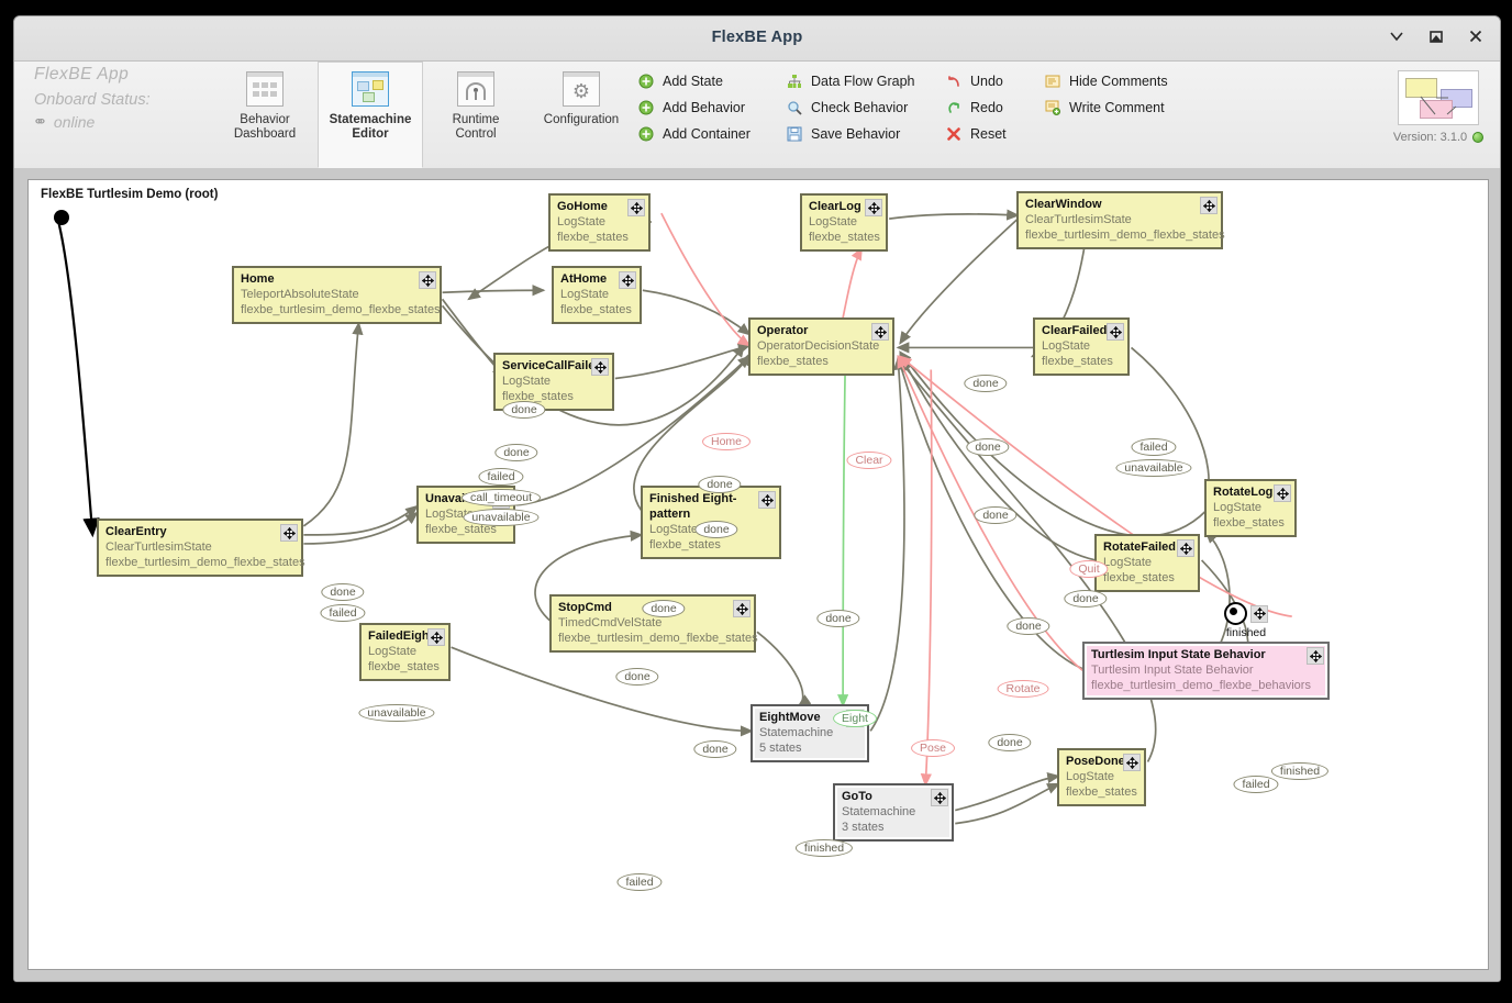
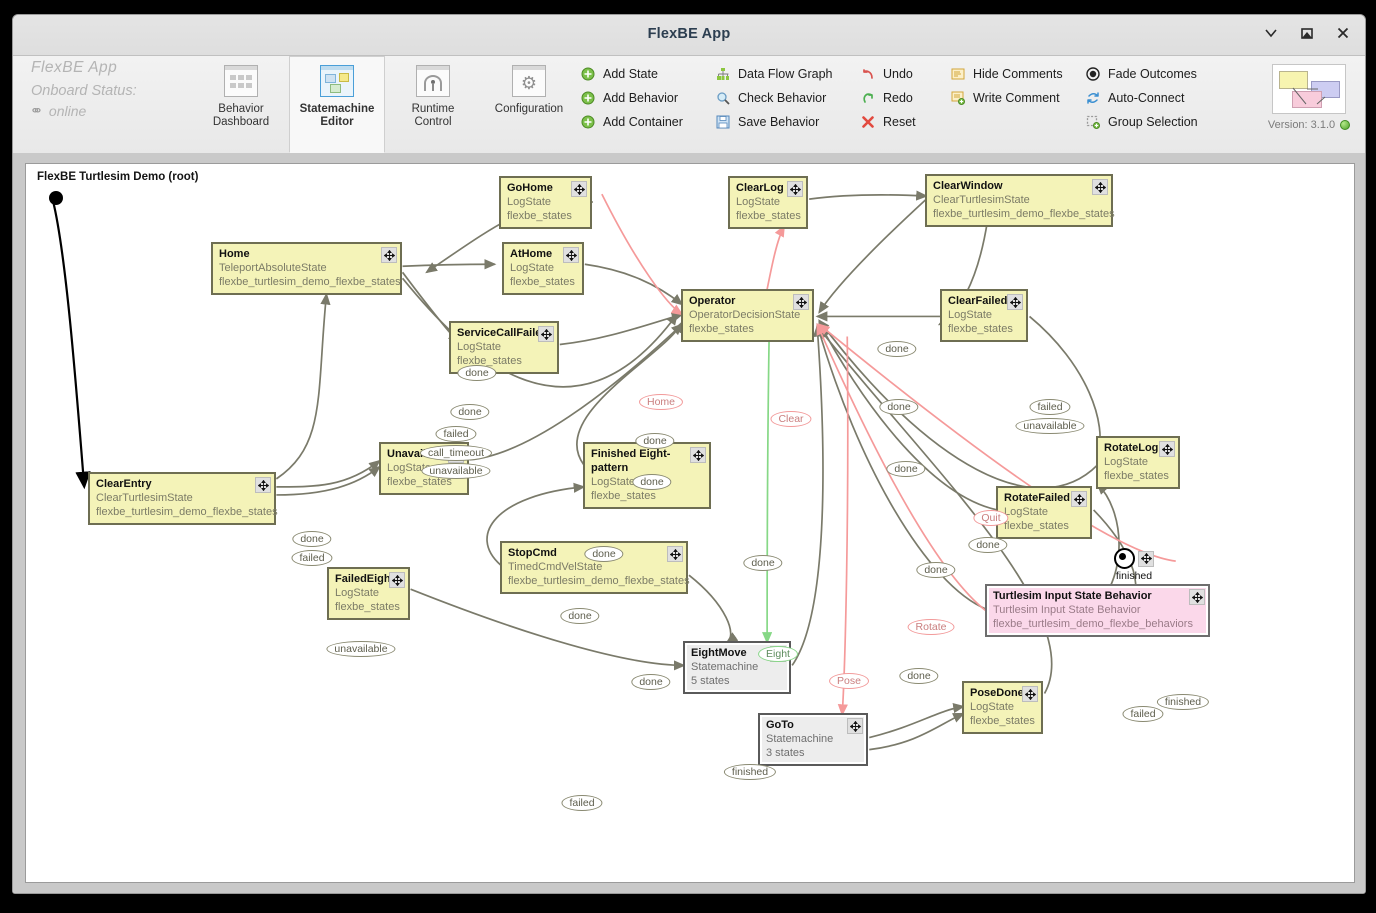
  FlexBE App
  FlexBE App
  Onboard Status:
  ⚭
  online
  Behavior
  Dashboard
  Statemachine
  Editor
  Runtime
  Control
  ⚙
  Configuration
  Add State
  Add Behavior
  Add Container
  Data Flow Graph
  Check Behavior
  Save Behavior
  Undo
  Redo
  Reset
  Hide Comments
  Write Comment
+ Fade Outcomes
+ Auto-Connect
+ Group Selection
  Version: 3.1.0
  FlexBE Turtlesim Demo (root)
  finished
  GoHome
  LogState
  flexbe_states
  Home
  TeleportAbsoluteState
  flexbe_turtlesim_demo_flexbe_states
  AtHome
  LogState
  flexbe_states
  ServiceCallFail
  LogState
  flexbe_states
  ClearLog
  LogState
  flexbe_states
  ClearWindow
  ClearTurtlesimState
  flexbe_turtlesim_demo_flexbe_states
  Operator
  OperatorDecisionState
  flexbe_states
  ClearFailed
  LogState
  flexbe_states
  RotateLog
  LogState
  flexbe_states
  RotateFailed
  LogState
  flexbe_states
  LogSta
  flexbe_states
  Finished Eight-pattern
  LogStat
  flexbe_states
  ClearEntry
  ClearTurtlesimState
  flexbe_turtlesim_demo_flexbe_states
  StopCmd
  TimedCmdVelState
  flexbe_turtlesim_demo_flexbe_states
  FailedEigh
  LogState
  flexbe_states
  Turtlesim Input State Behavior
  Turtlesim Input State Behavior
  flexbe_turtlesim_demo_flexbe_behaviors
  EightMove
  Statemachine
  5 states
  GoTo
  Statemachine
  3 states
  PoseDone
  LogState
  flexbe_states
  done
  done
  failed
  call_timeout
  unavailable
  Home
  done
  done
  Clear
  done
  done
  failed
  unavailable
  done
  Quit
  done
  done
  Rotate
  done
  Pose
  done
  failed
  unavailable
  done
  done
  done
  Eight
  done
  finished
  failed
  failed
  finished
